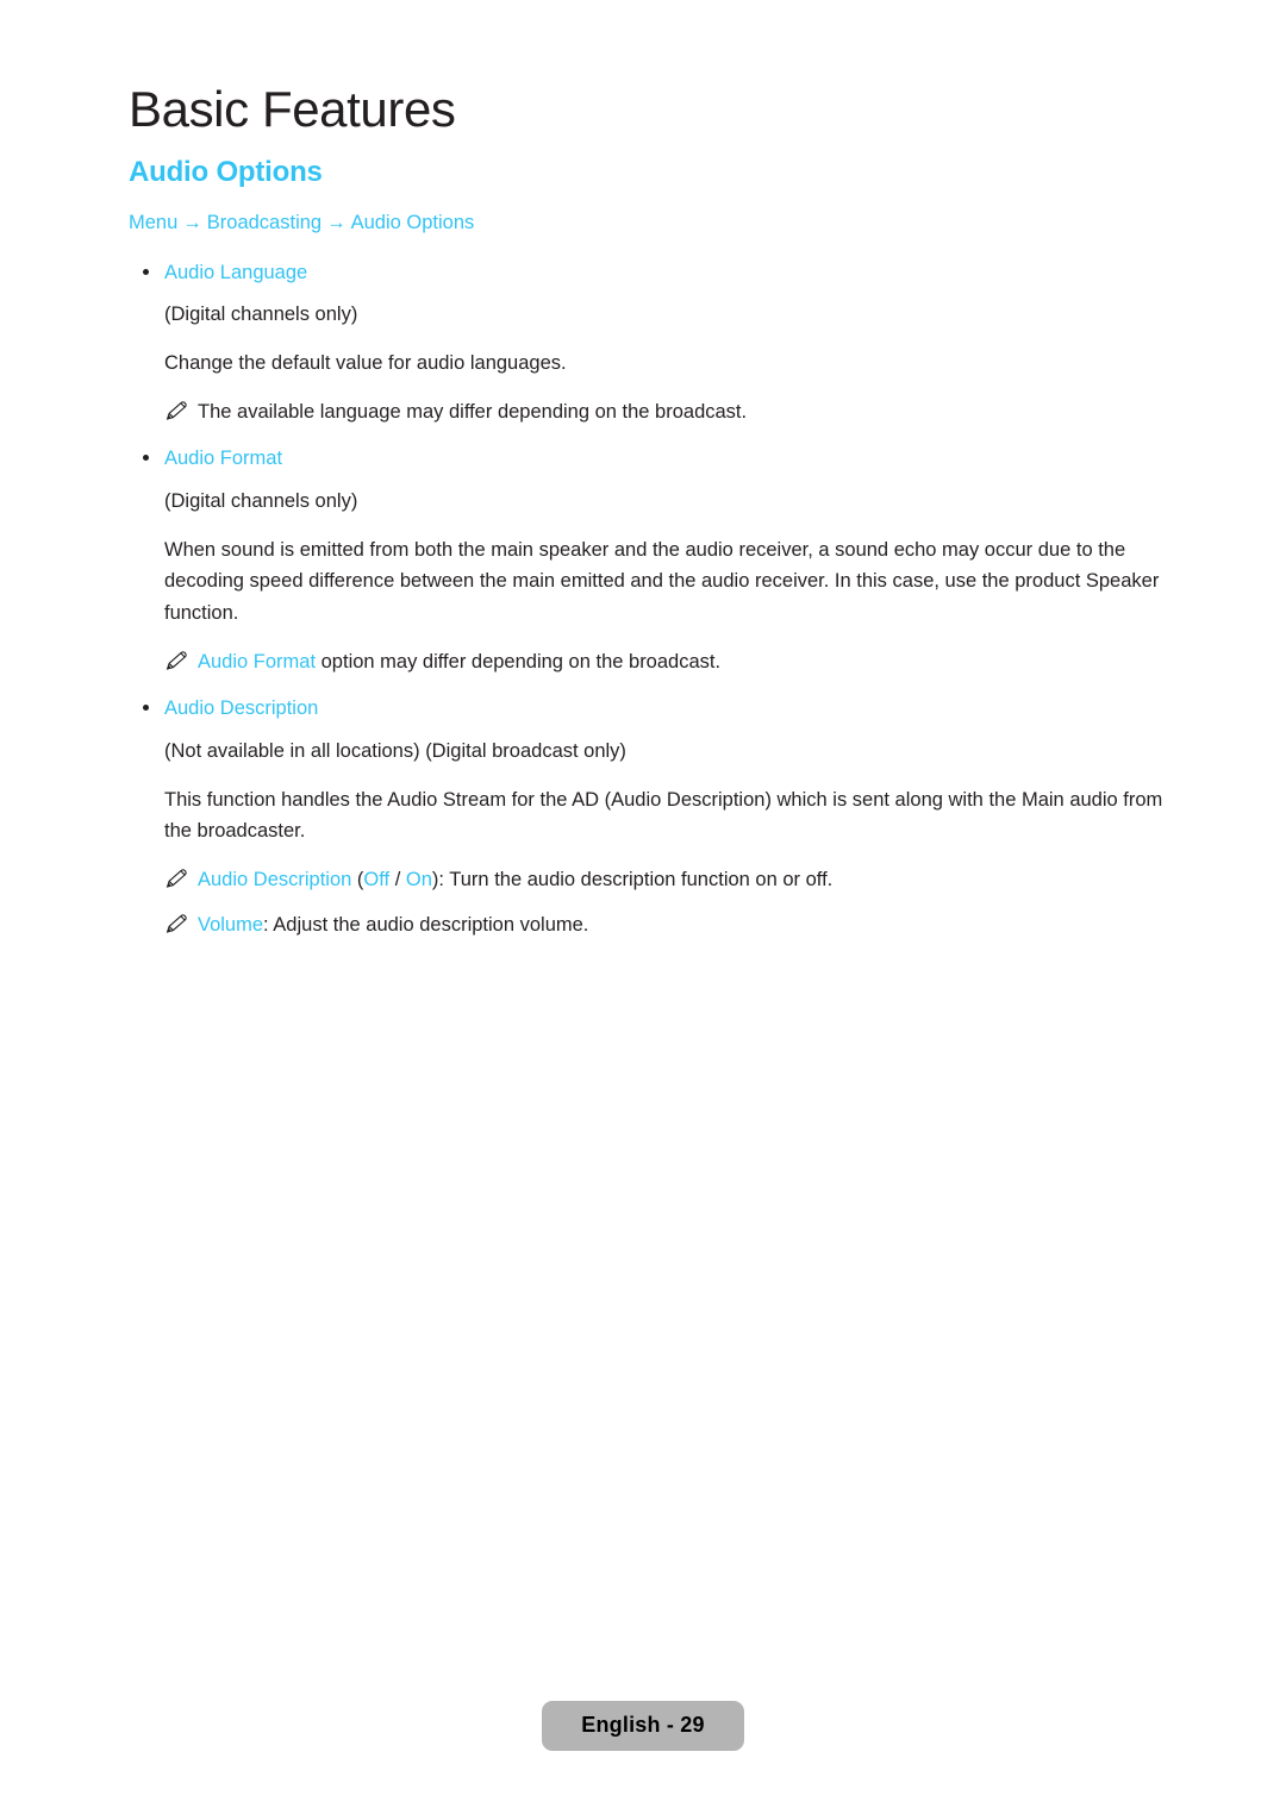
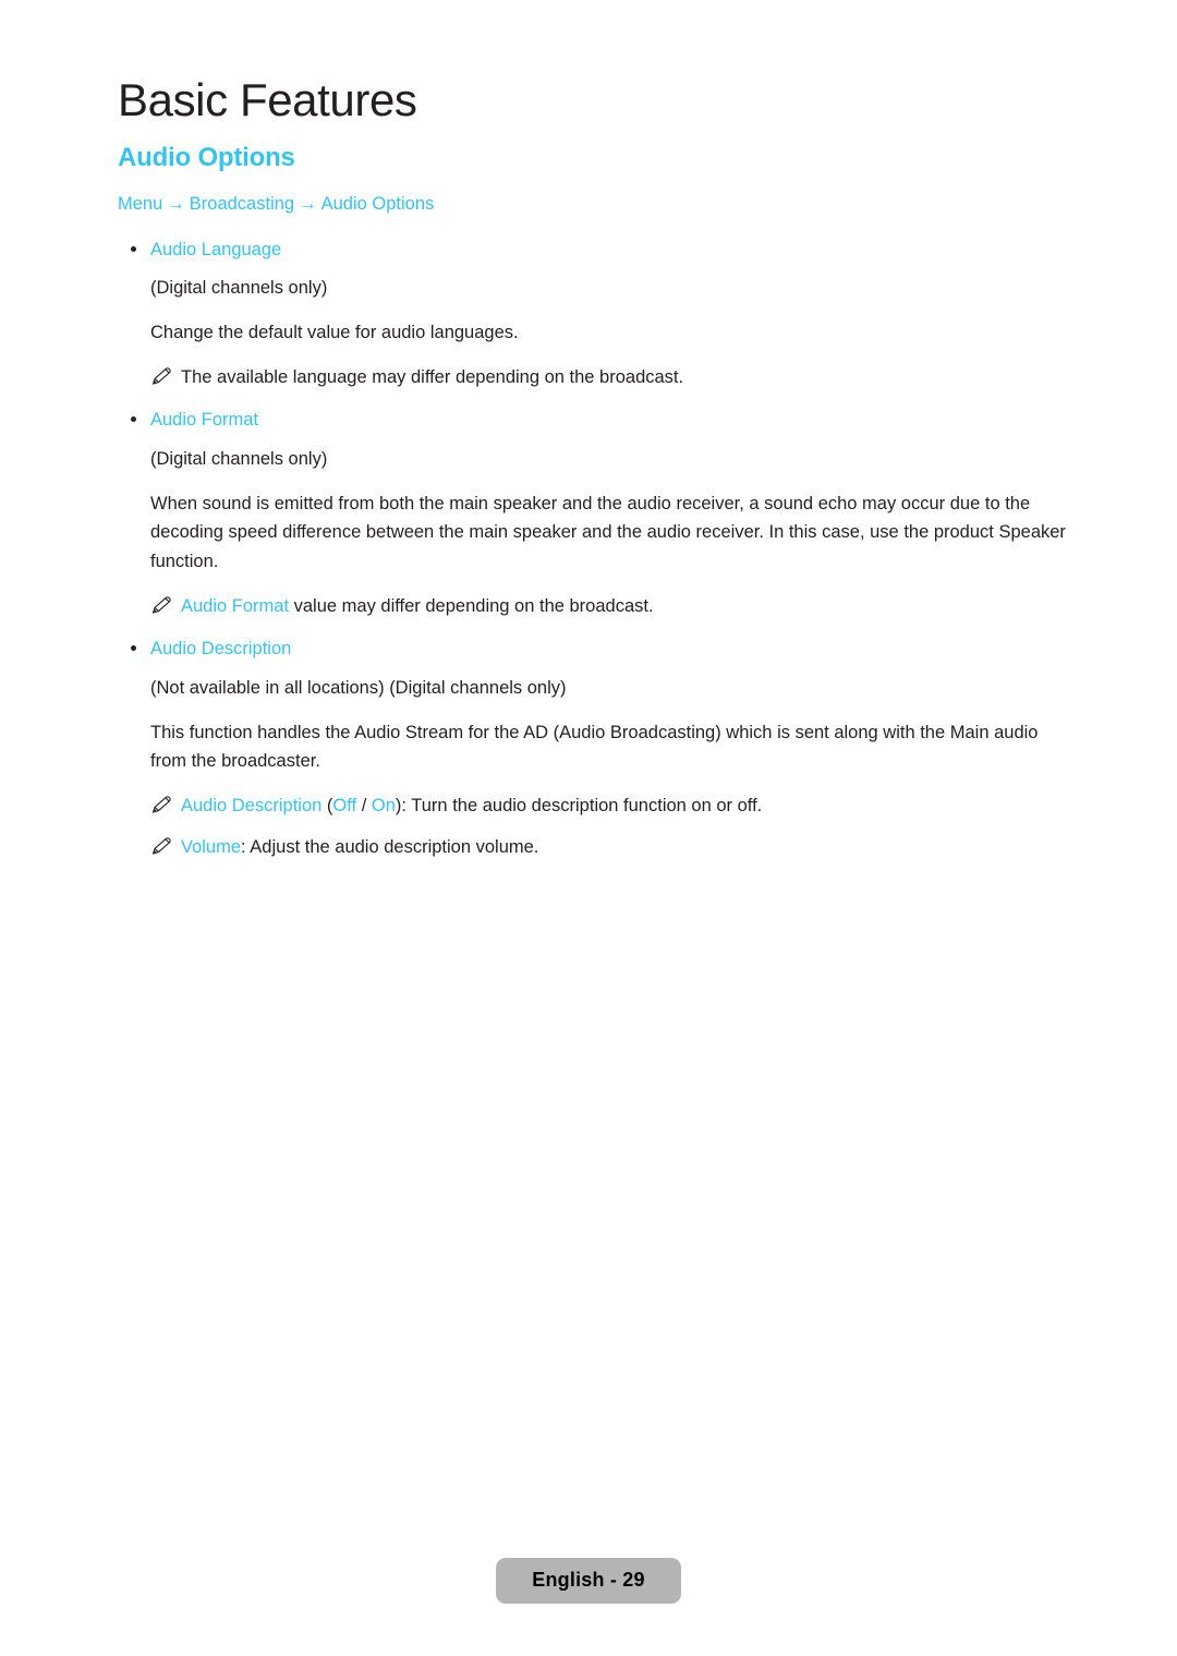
  Basic Features
  Audio Options
  Menu → Broadcasting → Audio Options
  Audio Language
  (Digital channels only)
  Change the default value for audio languages.
  The available language may differ depending on the broadcast.
  Audio Format
  (Digital channels only)
- When sound is emitted from both the main speaker and the audio receiver, a sound echo may occur due to the decoding speed difference between the main emitted and the audio receiver. In this case, use the product Speaker function.
+ When sound is emitted from both the main speaker and the audio receiver, a sound echo may occur due to the decoding speed difference between the main speaker and the audio receiver. In this case, use the product Speaker function.
- Audio Format option may differ depending on the broadcast.
+ Audio Format value may differ depending on the broadcast.
  Audio Description
- (Not available in all locations) (Digital broadcast only)
+ (Not available in all locations) (Digital channels only)
- This function handles the Audio Stream for the AD (Audio Description) which is sent along with the Main audio from the broadcaster.
+ This function handles the Audio Stream for the AD (Audio Broadcasting) which is sent along with the Main audio from the broadcaster.
  Audio Description (Off / On): Turn the audio description function on or off.
  Volume: Adjust the audio description volume.
  English - 29
